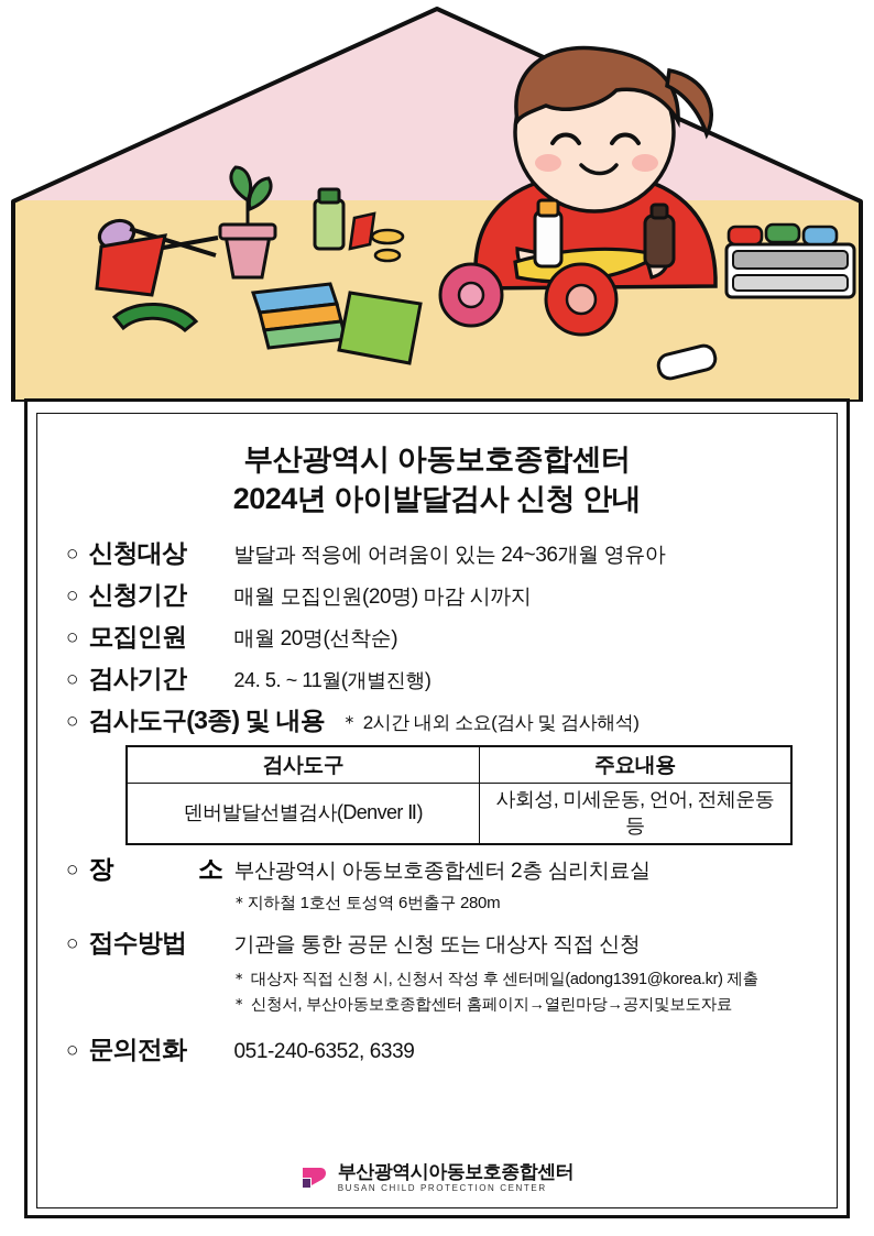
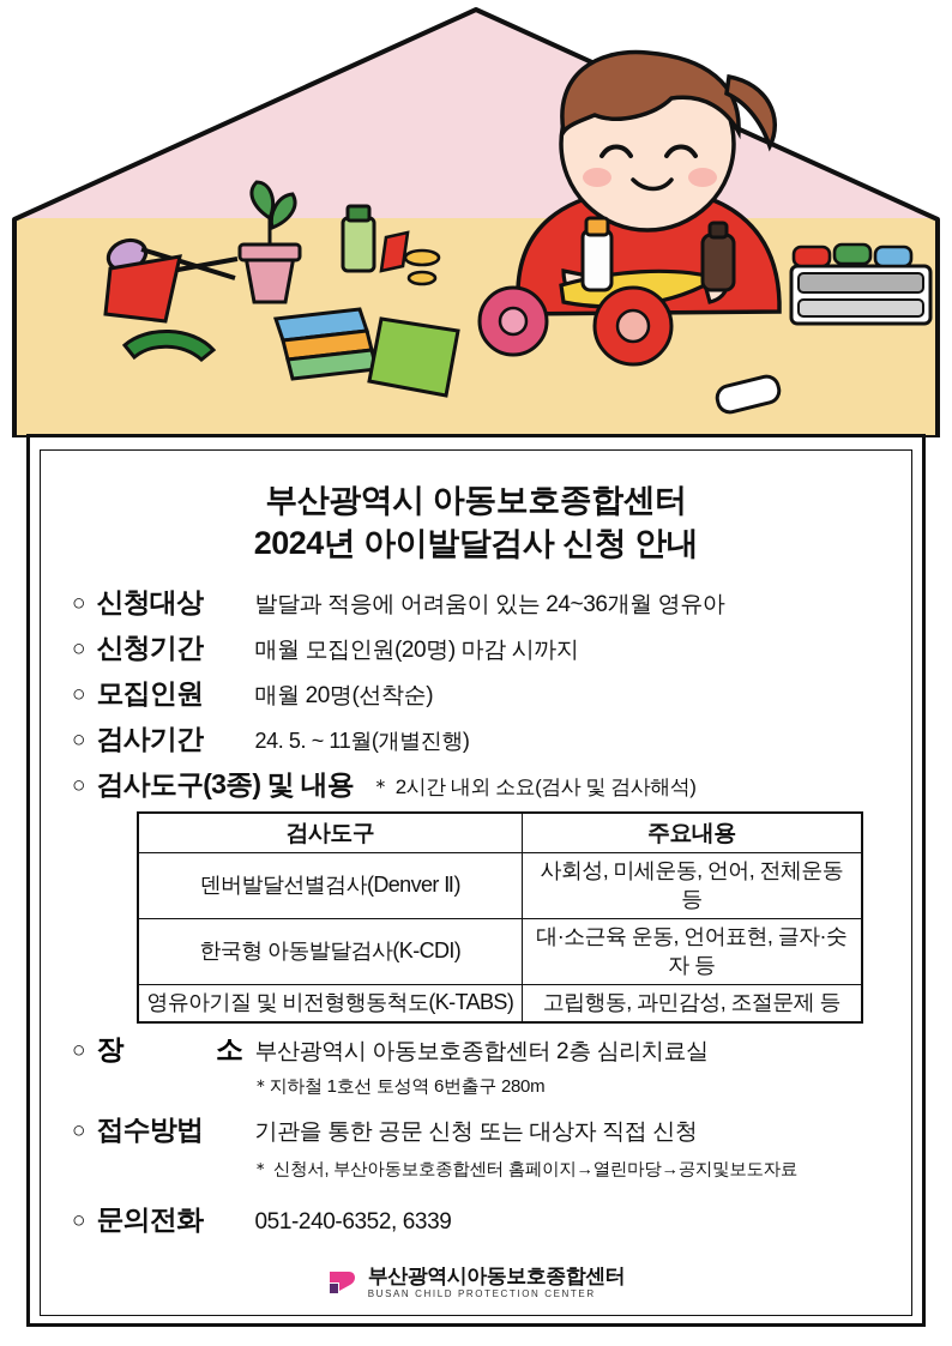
  부산광역시 아동보호종합센터
  2024년 아이발달검사 신청 안내
  ○
  신청대상
  발달과 적응에 어려움이 있는 24~36개월 영유아
  ○
  신청기간
  매월 모집인원(20명) 마감 시까지
  ○
  모집인원
  매월 20명(선착순)
  ○
  검사기간
  24. 5. ~ 11월(개별진행)
  ○
  검사도구(3종) 및 내용
  ＊ 2시간 내외 소요(검사 및 검사해석)
  검사도구	주요내용
  덴버발달선별검사(Denver Ⅱ)	사회성, 미세운동, 언어, 전체운동 등
+ 한국형 아동발달검사(K-CDI)	대·소근육 운동, 언어표현, 글자·숫자 등
+ 영유아기질 및 비전형행동척도(K-TABS)	고립행동, 과민감성, 조절문제 등
  ○
  장
  소
  부산광역시 아동보호종합센터 2층 심리치료실
  ＊지하철 1호선 토성역 6번출구 280m
  ○
  접수방법
  기관을 통한 공문 신청 또는 대상자 직접 신청
- ＊ 대상자 직접 신청 시, 신청서 작성 후 센터메일(adong1391@korea.kr) 제출
  ＊ 신청서, 부산아동보호종합센터 홈페이지→열린마당→공지및보도자료
  ○
  문의전화
  051-240-6352, 6339
  부산광역시아동보호종합센터
  BUSAN CHILD PROTECTION CENTER
